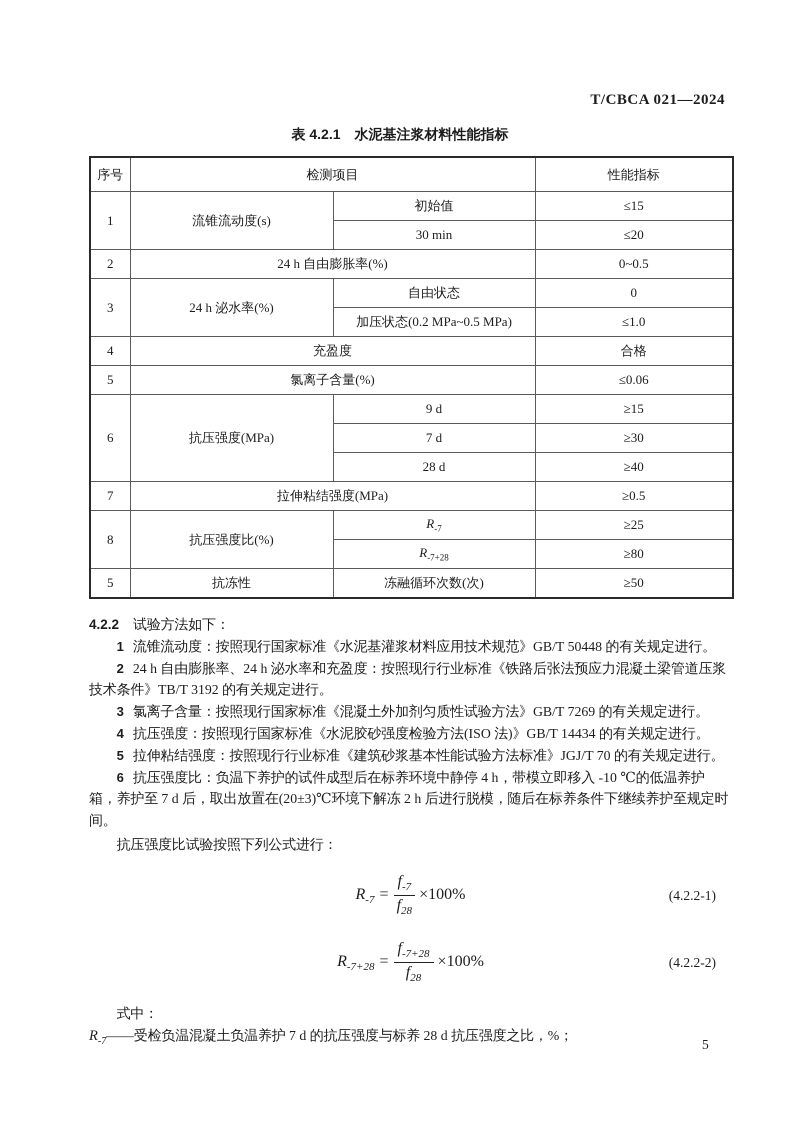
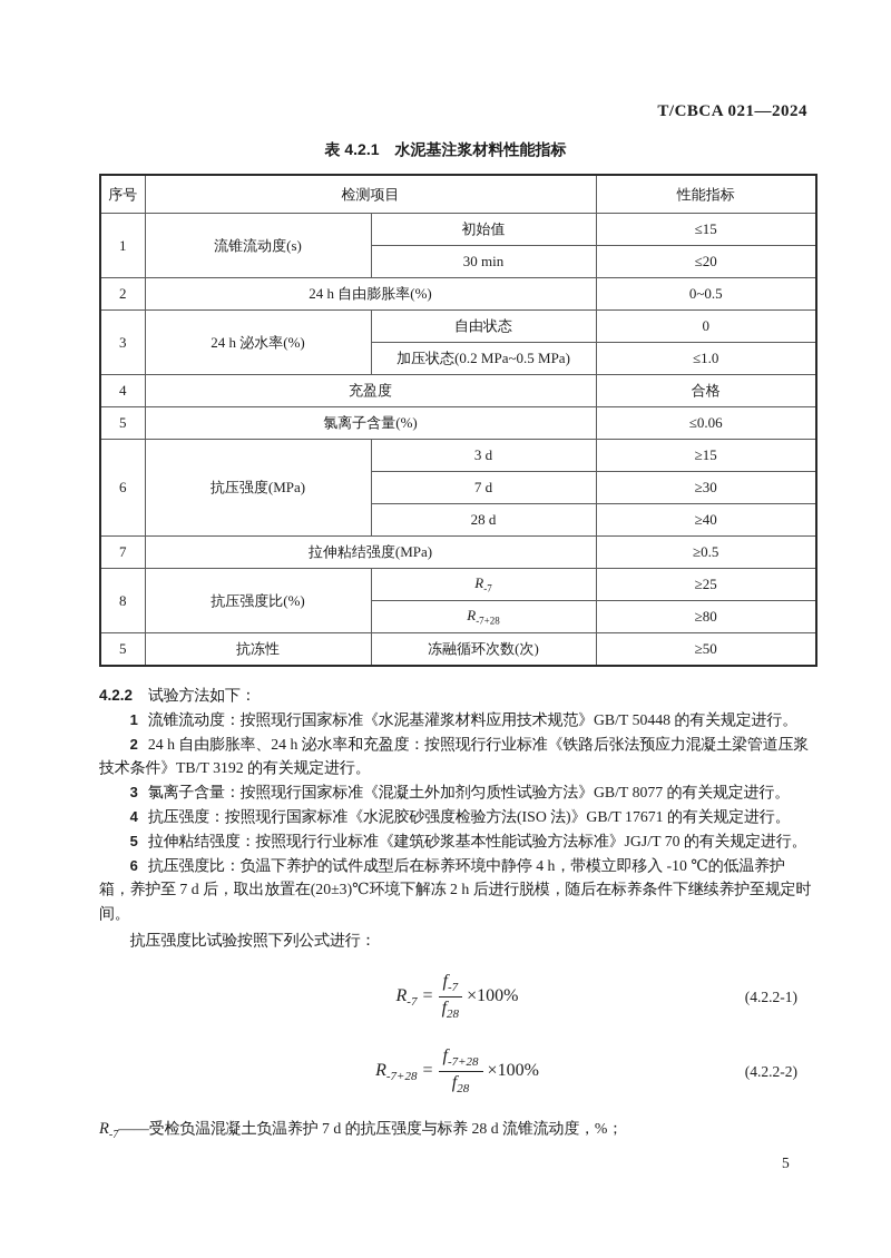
  T/CBCA 021—2024
  表 4.2.1 水泥基注浆材料性能指标
  序号	检测项目	性能指标
  1	流锥流动度(s)	初始值	≤15
  30 min	≤20
  2	24 h 自由膨胀率(%)	0~0.5
  3	24 h 泌水率(%)	自由状态	0
  加压状态(0.2 MPa~0.5 MPa)	≤1.0
  4	充盈度	合格
  5	氯离子含量(%)	≤0.06
- 6	抗压强度(MPa)	9 d	≥15
+ 6	抗压强度(MPa)	3 d	≥15
  7 d	≥30
  28 d	≥40
  7	拉伸粘结强度(MPa)	≥0.5
  8	抗压强度比(%)	R-7	≥25
  R-7+28	≥80
  5	抗冻性	冻融循环次数(次)	≥50
  4.2.2 试验方法如下：
  1 流锥流动度：按照现行国家标准《水泥基灌浆材料应用技术规范》GB/T 50448 的有关规定进行。
  2 24 h 自由膨胀率、24 h 泌水率和充盈度：按照现行行业标准《铁路后张法预应力混凝土梁管道压浆技术条件》TB/T 3192 的有关规定进行。
- 3 氯离子含量：按照现行国家标准《混凝土外加剂匀质性试验方法》GB/T 7269 的有关规定进行。
+ 3 氯离子含量：按照现行国家标准《混凝土外加剂匀质性试验方法》GB/T 8077 的有关规定进行。
- 4 抗压强度：按照现行国家标准《水泥胶砂强度检验方法(ISO 法)》GB/T 14434 的有关规定进行。
+ 4 抗压强度：按照现行国家标准《水泥胶砂强度检验方法(ISO 法)》GB/T 17671 的有关规定进行。
  5 拉伸粘结强度：按照现行行业标准《建筑砂浆基本性能试验方法标准》JGJ/T 70 的有关规定进行。
  6 抗压强度比：负温下养护的试件成型后在标养环境中静停 4 h，带模立即移入 -10 ℃的低温养护箱，养护至 7 d 后，取出放置在(20±3)℃环境下解冻 2 h 后进行脱模，随后在标养条件下继续养护至规定时间。
  抗压强度比试验按照下列公式进行：
  R-7 =
  f-7
  f28
  ×100%
  (4.2.2-1)
  R-7+28 =
  f-7+28
  f28
  ×100%
  (4.2.2-2)
- 式中：
- R-7——受检负温混凝土负温养护 7 d 的抗压强度与标养 28 d 抗压强度之比，%；
+ R-7——受检负温混凝土负温养护 7 d 的抗压强度与标养 28 d 流锥流动度，%；
  5
